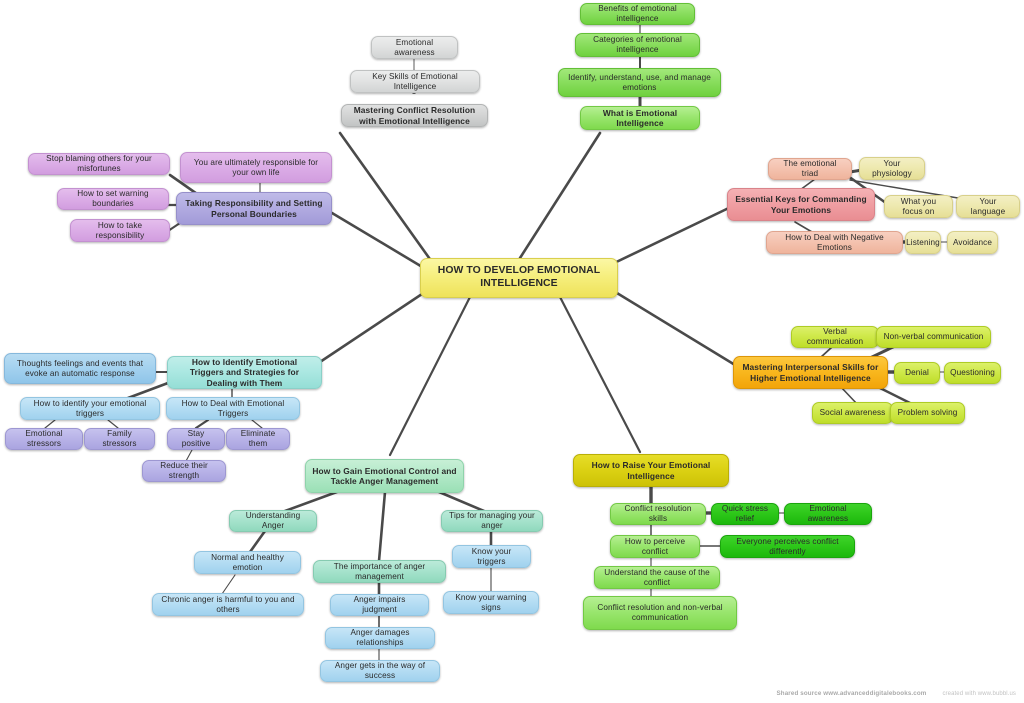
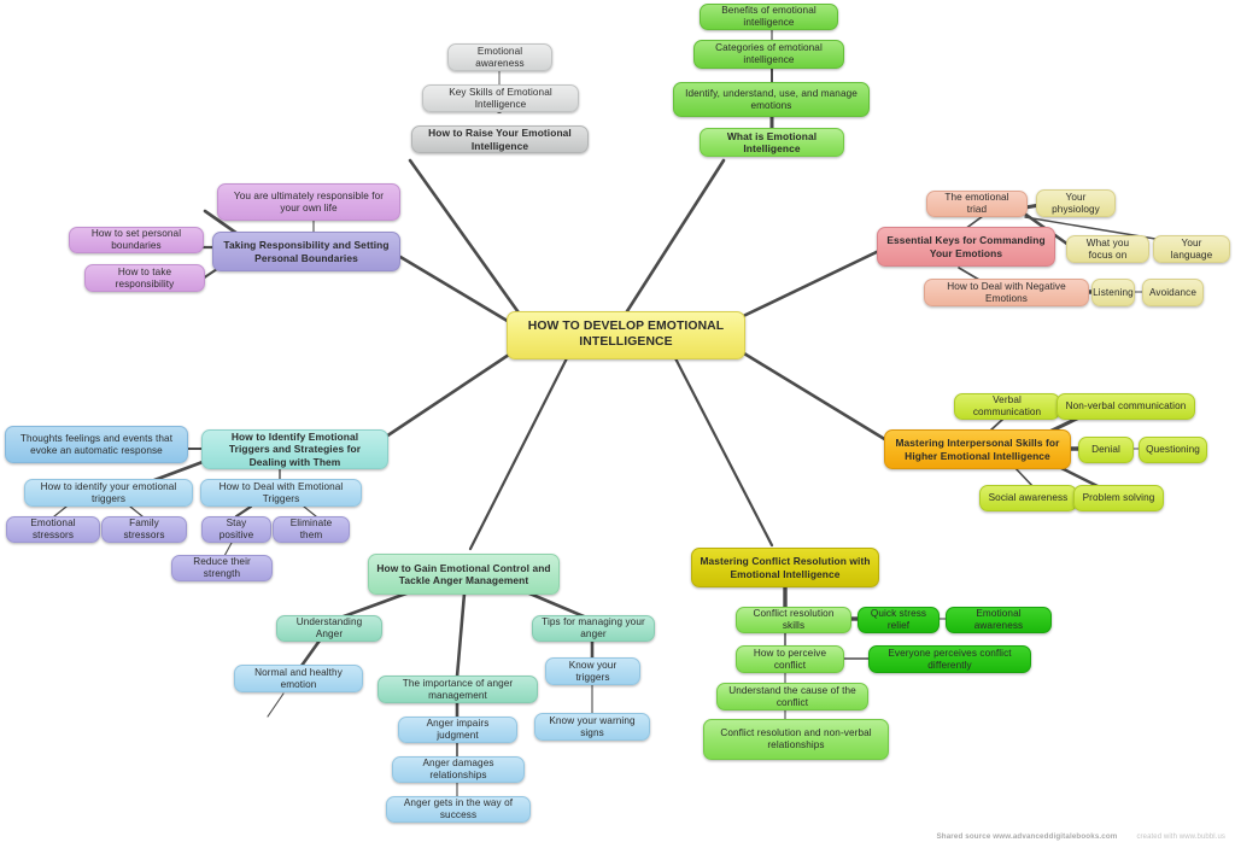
  HOW TO DEVELOP EMOTIONAL INTELLIGENCE
  Emotional awareness
  Key Skills of Emotional Intelligence
- Mastering Conflict Resolution with Emotional Intelligence
+ How to Raise Your Emotional Intelligence
  Benefits of emotional intelligence
  Categories of emotional intelligence
  Identify, understand, use, and manage emotions
  What is Emotional Intelligence
  The emotional triad
  Your physiology
  Essential Keys for Commanding Your Emotions
  What you focus on
  Your language
  How to Deal with Negative Emotions
  Listening
  Avoidance
  Verbal communication
  Non-verbal communication
  Mastering Interpersonal Skills for Higher Emotional Intelligence
  Denial
  Questioning
  Social awareness
  Problem solving
- How to Raise Your Emotional Intelligence
+ Mastering Conflict Resolution with Emotional Intelligence
  Conflict resolution skills
  Quick stress relief
  Emotional awareness
  How to perceive conflict
  Everyone perceives conflict differently
  Understand the cause of the conflict
- Conflict resolution and non-verbal communication
+ Conflict resolution and non-verbal relationships
  How to Gain Emotional Control and Tackle Anger Management
  Understanding Anger
  Normal and healthy emotion
- Chronic anger is harmful to you and others
  The importance of anger management
  Anger impairs judgment
  Anger damages relationships
  Anger gets in the way of success
  Tips for managing your anger
  Know your triggers
  Know your warning signs
  Thoughts feelings and events that evoke an automatic response
  How to Identify Emotional Triggers and Strategies for Dealing with Them
  How to identify your emotional triggers
  Emotional stressors
  Family stressors
  How to Deal with Emotional Triggers
  Stay positive
  Eliminate them
  Reduce their strength
- Stop blaming others for your misfortunes
  You are ultimately responsible for your own life
- How to set warning boundaries
+ How to set personal boundaries
  Taking Responsibility and Setting Personal Boundaries
  How to take responsibility
